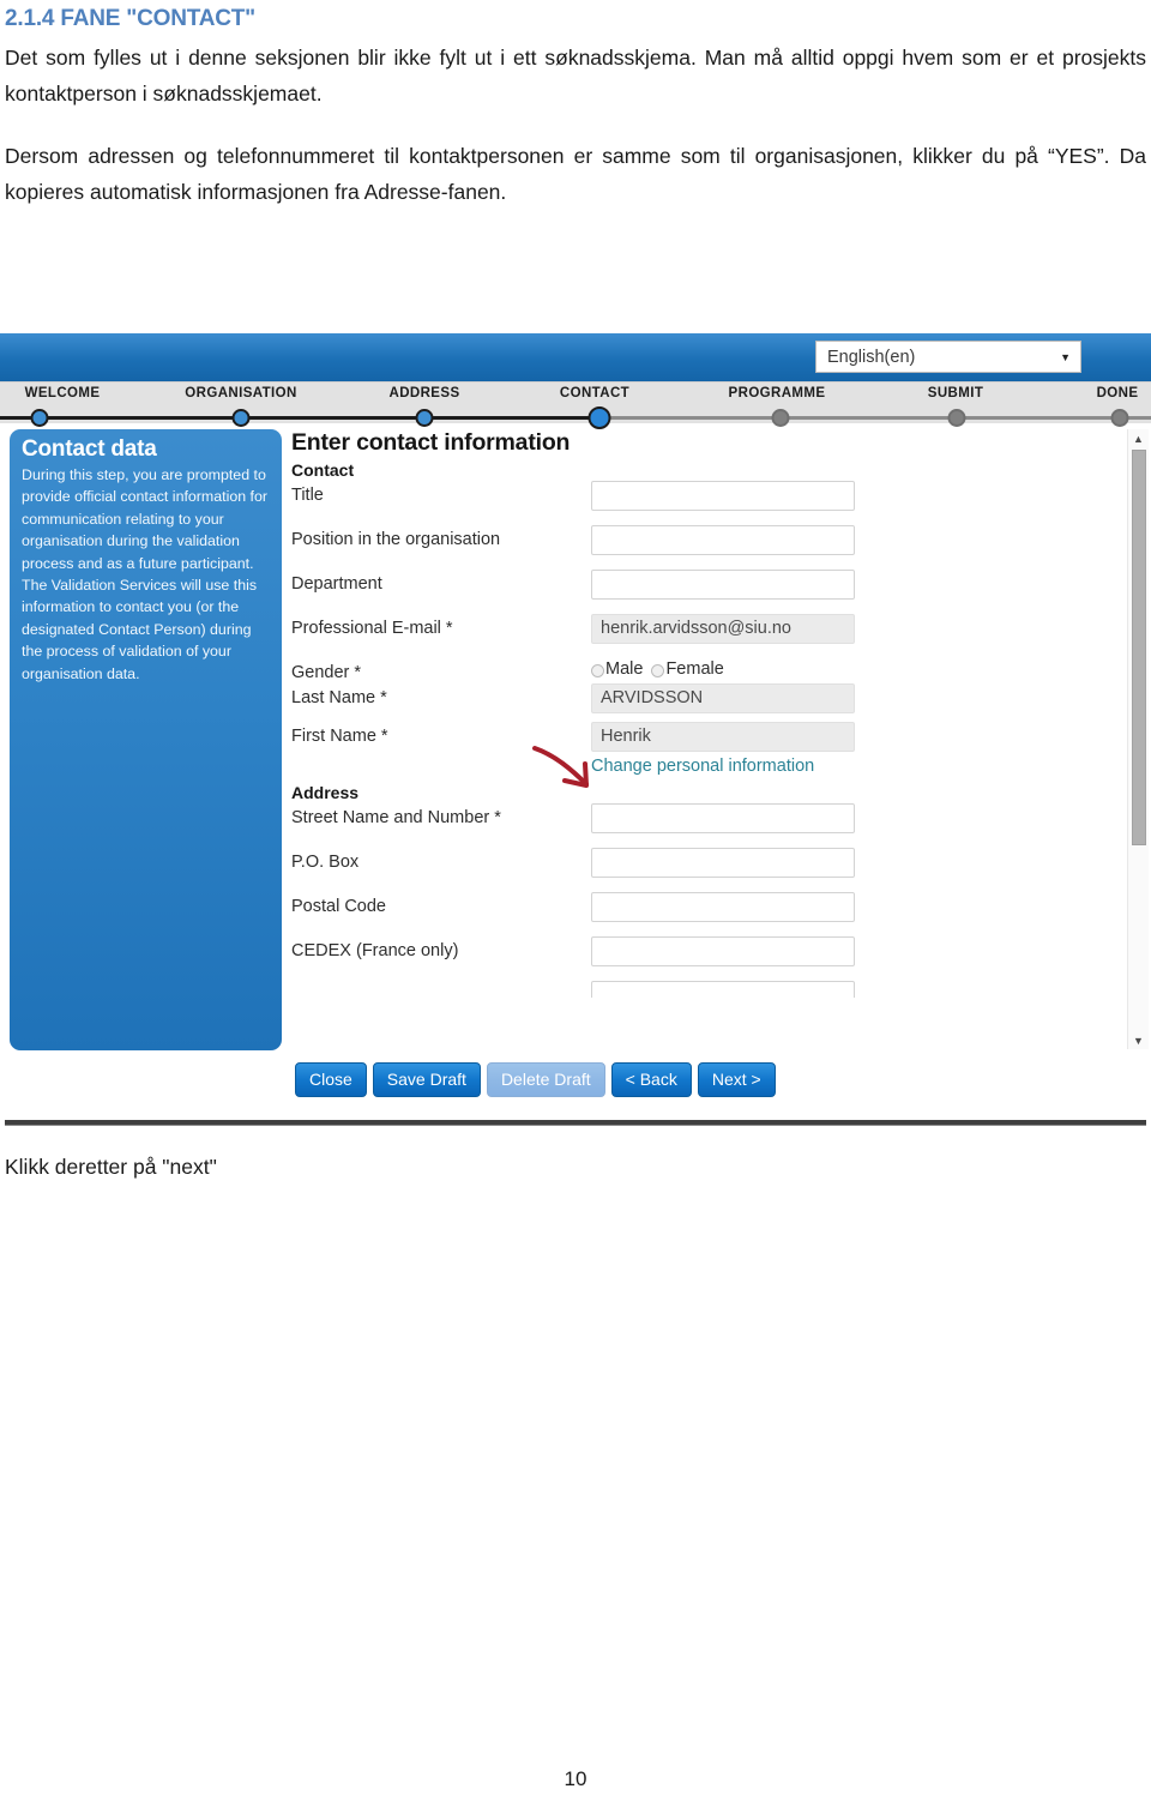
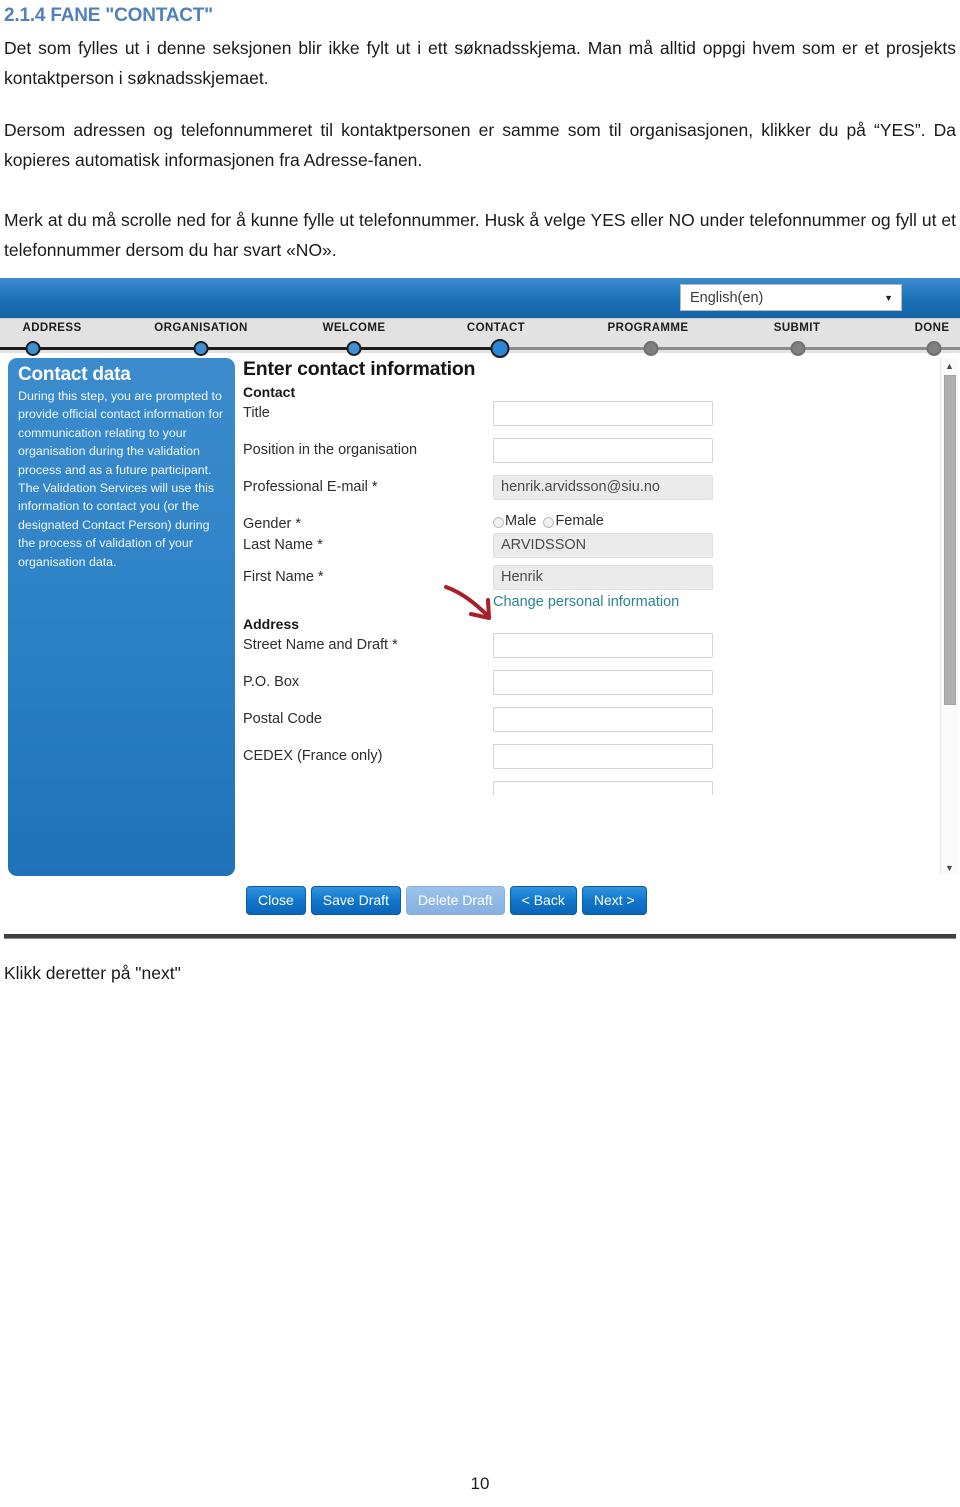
  2.1.4 FANE "CONTACT"
  Det som fylles ut i denne seksjonen blir ikke fylt ut i ett søknadsskjema. Man må alltid oppgi hvem som er et prosjekts kontaktperson i søknadsskjemaet.
  Dersom adressen og telefonnummeret til kontaktpersonen er samme som til organisasjonen, klikker du på “YES”. Da kopieres automatisk informasjonen fra Adresse-fanen.
+ Merk at du må scrolle ned for å kunne fylle ut telefonnummer. Husk å velge YES eller NO under telefonnummer og fyll ut et telefonnummer dersom du har svart «NO».
  English(en)
  ▼
- WELCOME
+ ADDRESS
  ORGANISATION
- ADDRESS
+ WELCOME
  CONTACT
  PROGRAMME
  SUBMIT
  DONE
  Contact data
  During this step, you are prompted to provide official contact information for communication relating to your organisation during the validation process and as a future participant. The Validation Services will use this information to contact you (or the designated Contact Person) during the process of validation of your organisation data.
  Enter contact information
  Contact
  Title
  Position in the organisation
- Department
  Professional E-mail *
  henrik.arvidsson@siu.no
  Gender *
  Male
  Female
  Last Name *
  ARVIDSSON
  First Name *
  Henrik
  Change personal information
  Address
- Street Name and Number *
+ Street Name and Draft *
  P.O. Box
  Postal Code
  CEDEX (France only)
  ▲
  ▼
  Close
  Save Draft
  Delete Draft
  < Back
  Next >
  Klikk deretter på "next"
  10
